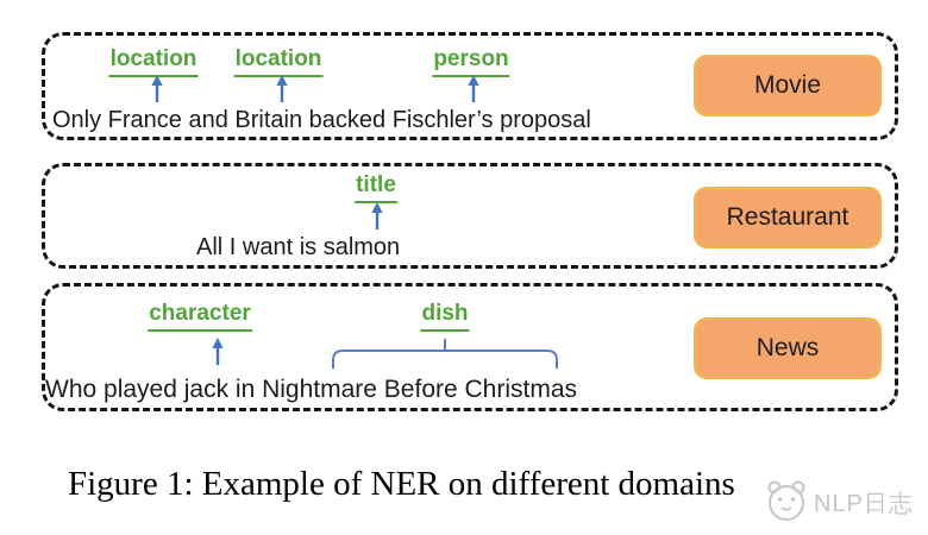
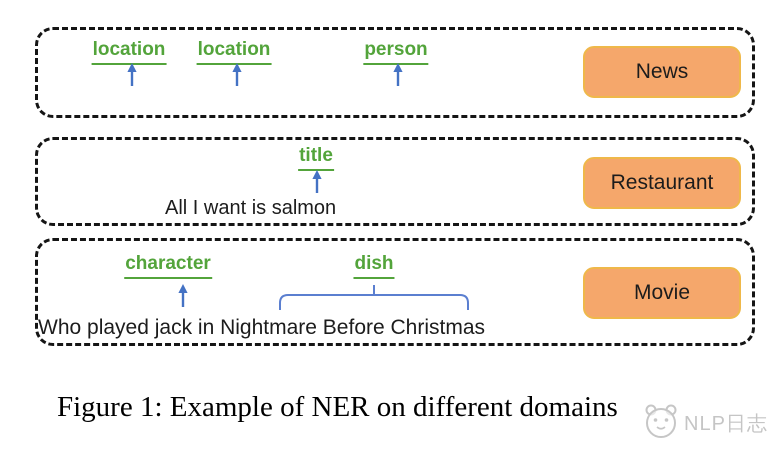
  location
  location
  person
- Only France and Britain backed Fischler’s proposal
- Movie
+ News
  title
  All I want is salmon
  Restaurant
  character
  dish
  Who played jack in Nightmare Before Christmas
- News
+ Movie
  Figure 1: Example of NER on different domains
  NLP日志
